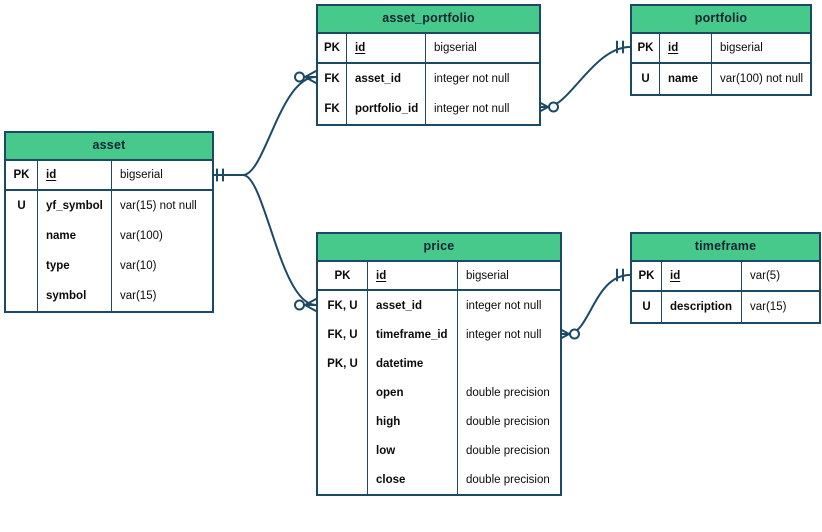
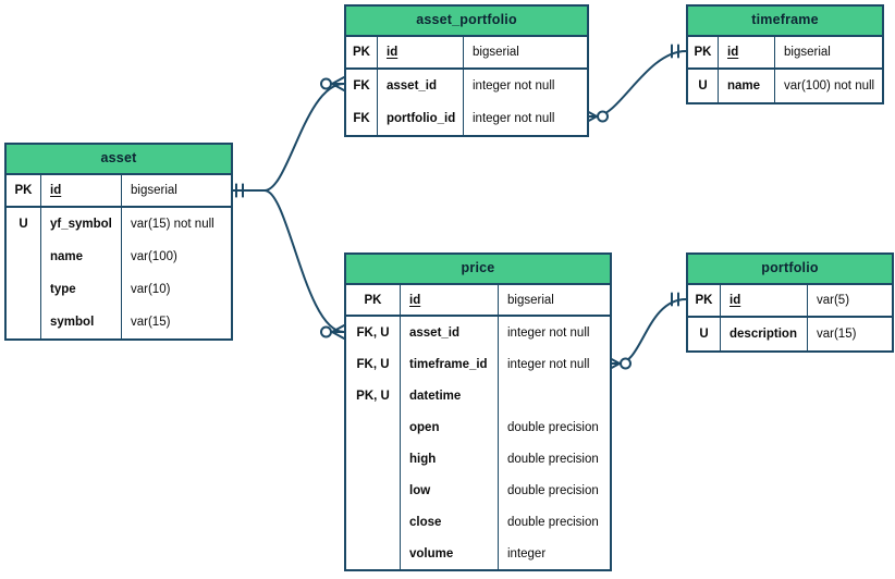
  asset
  PK
  id
  bigserial
  U
  yf_symbol
  var(15) not null
  name
  var(100)
  type
  var(10)
  symbol
  var(15)
  asset_portfolio
  PK
  id
  bigserial
  FK
  asset_id
  integer not null
  FK
  portfolio_id
  integer not null
- portfolio
+ timeframe
  PK
  id
  bigserial
  U
  name
  var(100) not null
  price
  PK
  id
  bigserial
  FK, U
  asset_id
  integer not null
  FK, U
  timeframe_id
  integer not null
  PK, U
  datetime
  open
  double precision
  high
  double precision
  low
  double precision
  close
  double precision
+ volume
+ integer
- timeframe
+ portfolio
  PK
  id
  var(5)
  U
  description
  var(15)
